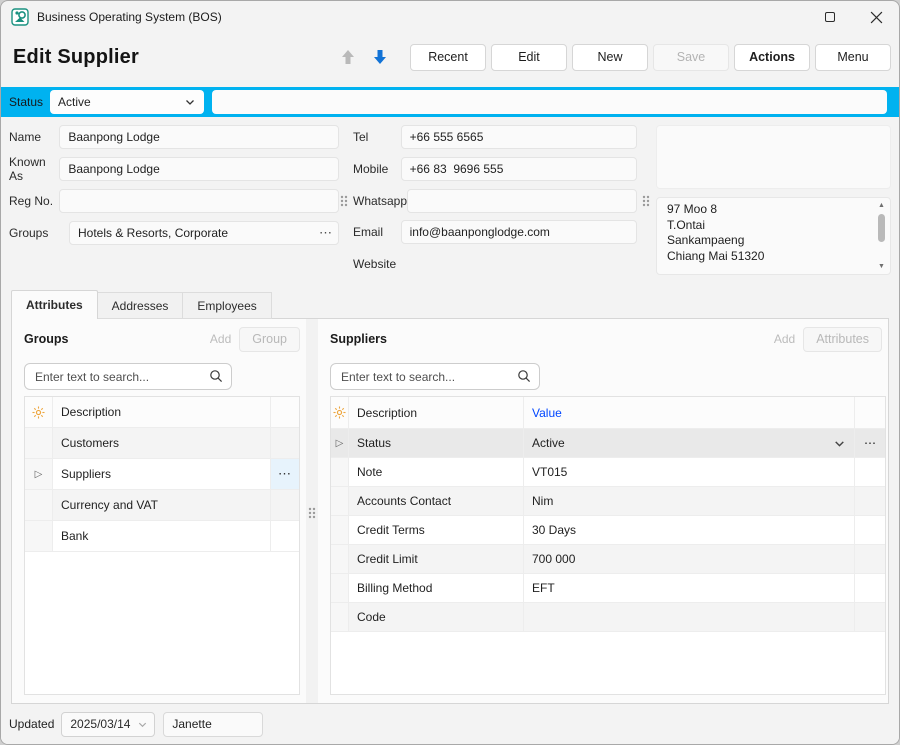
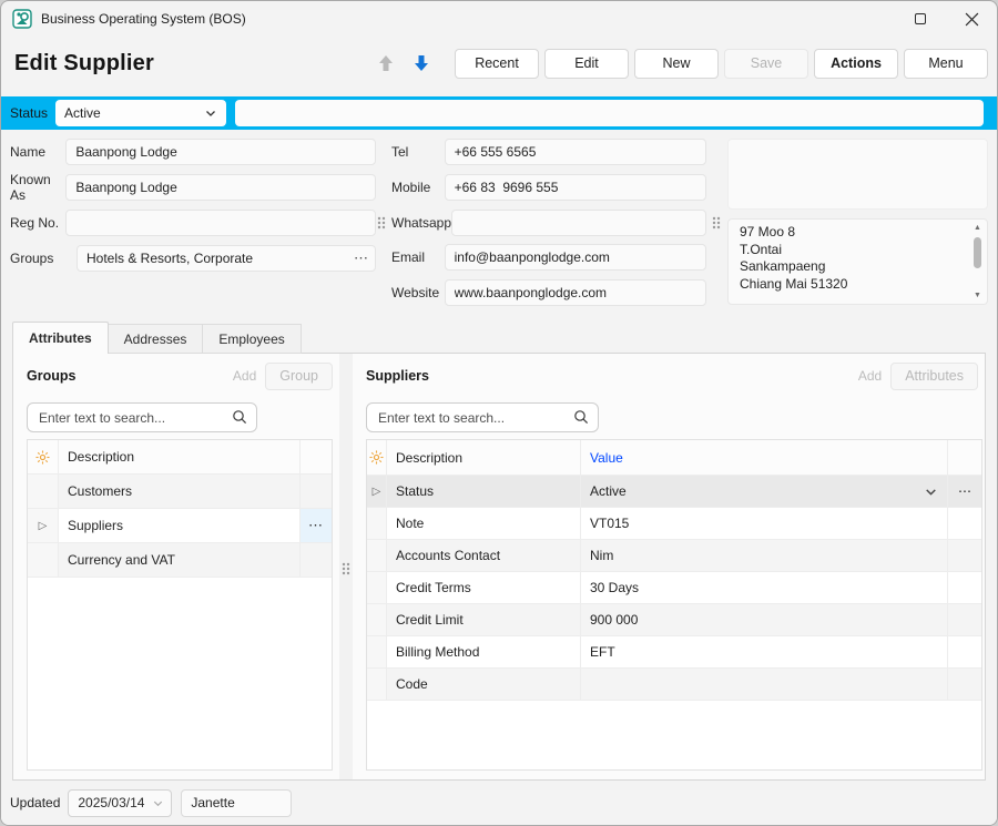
  Business Operating System (BOS)
  Edit Supplier
  Recent
  Edit
  New
  Save
  Actions
  Menu
  Status
  Active
  Name
  Baanpong Lodge
  Known As
  Baanpong Lodge
  Reg No.
  Groups
  Hotels & Resorts, Corporate
  ⋯
  Tel
  +66 555 6565
  Mobile
  +66 83 9696 555
  Whatsapp
  Email
  info@baanponglodge.com
  Website
+ www.baanponglodge.com
  97 Moo 8
  T.Ontai
  Sankampaeng
  Chiang Mai 51320
  Attributes
  Addresses
  Employees
  Groups
  Add
  Group
  Enter text to search...
  Description
  Customers
  ▷
  Suppliers
  ⋯
  Currency and VAT
- Bank
  Suppliers
  Add
  Attributes
  Enter text to search...
  Description
  Value
  ▷
  Status
  Active
  ⋯
  Note
  VT015
  Accounts Contact
  Nim
  Credit Terms
  30 Days
  Credit Limit
- 700 000
+ 900 000
  Billing Method
  EFT
  Code
  Updated
  2025/03/14
  Janette
